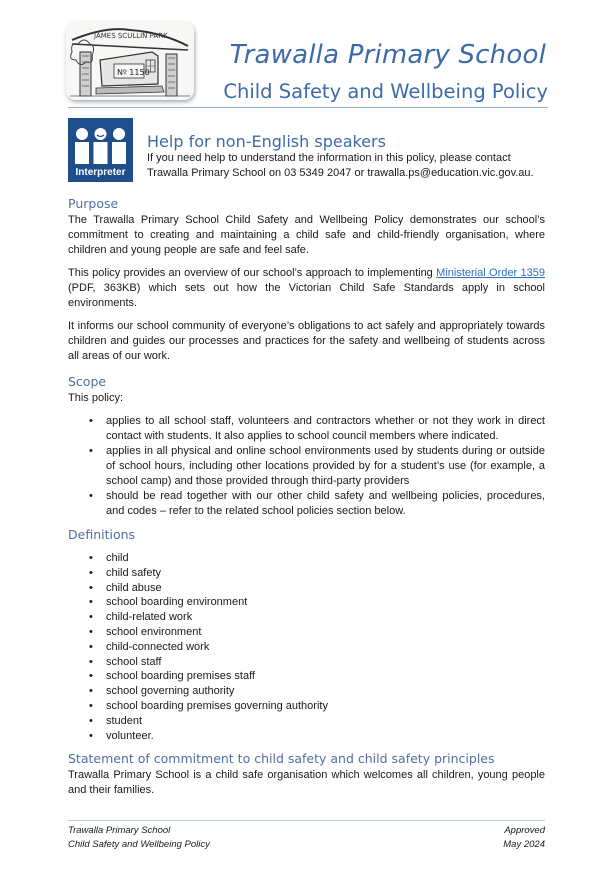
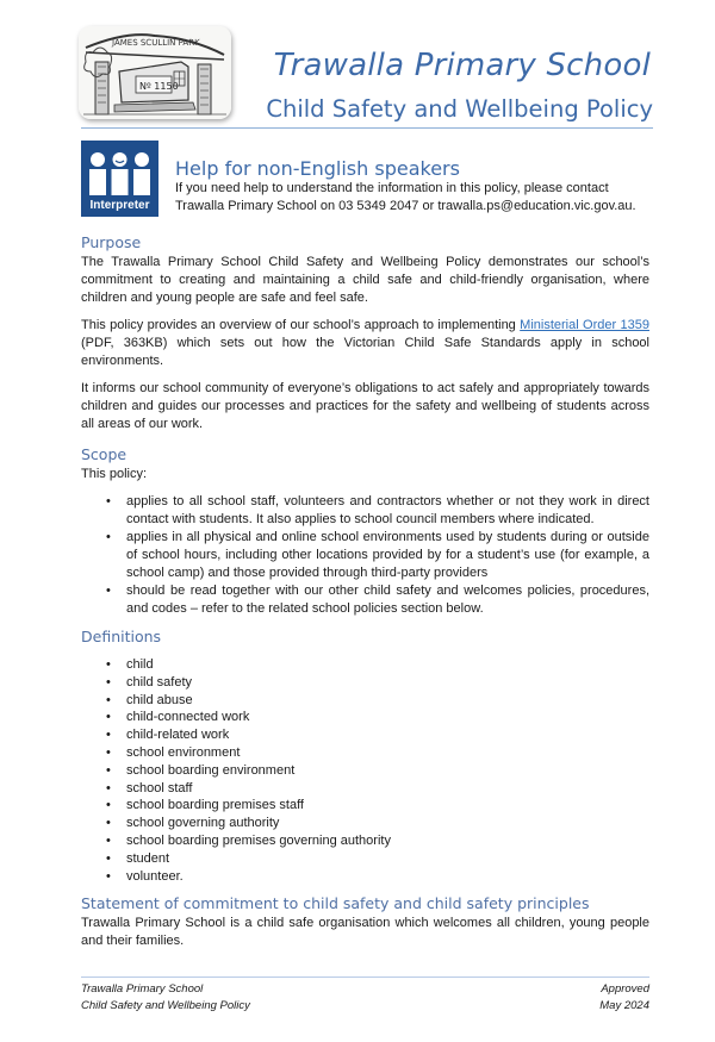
  JAMES SCULLIN PARK
  Nº 1150
  Trawalla Primary School
  Child Safety and Wellbeing Policy
  Interpreter
  Help for non-English speakers
  If you need help to understand the information in this policy, please contact
  Trawalla Primary School on 03 5349 2047 or trawalla.ps@education.vic.gov.au.
  Purpose
  The Trawalla Primary School Child Safety and Wellbeing Policy demonstrates our school’s commitment to creating and maintaining a child safe and child-friendly organisation, where children and young people are safe and feel safe.
  This policy provides an overview of our school’s approach to implementing Ministerial Order 1359 (PDF, 363KB) which sets out how the Victorian Child Safe Standards apply in school environments.
  It informs our school community of everyone’s obligations to act safely and appropriately towards children and guides our processes and practices for the safety and wellbeing of students across all areas of our work.
  Scope
  This policy:
  applies to all school staff, volunteers and contractors whether or not they work in direct contact with students. It also applies to school council members where indicated.
  applies in all physical and online school environments used by students during or outside of school hours, including other locations provided by for a student’s use (for example, a school camp) and those provided through third-party providers
- should be read together with our other child safety and wellbeing policies, procedures, and codes – refer to the related school policies section below.
+ should be read together with our other child safety and welcomes policies, procedures, and codes – refer to the related school policies section below.
  Definitions
  child
  child safety
  child abuse
- school boarding environment
+ child-connected work
  child-related work
  school environment
- child-connected work
+ school boarding environment
  school staff
  school boarding premises staff
  school governing authority
  school boarding premises governing authority
  student
  volunteer.
  Statement of commitment to child safety and child safety principles
  Trawalla Primary School is a child safe organisation which welcomes all children, young people and their families.
  Trawalla Primary School
  Child Safety and Wellbeing Policy
  Approved
  May 2024
